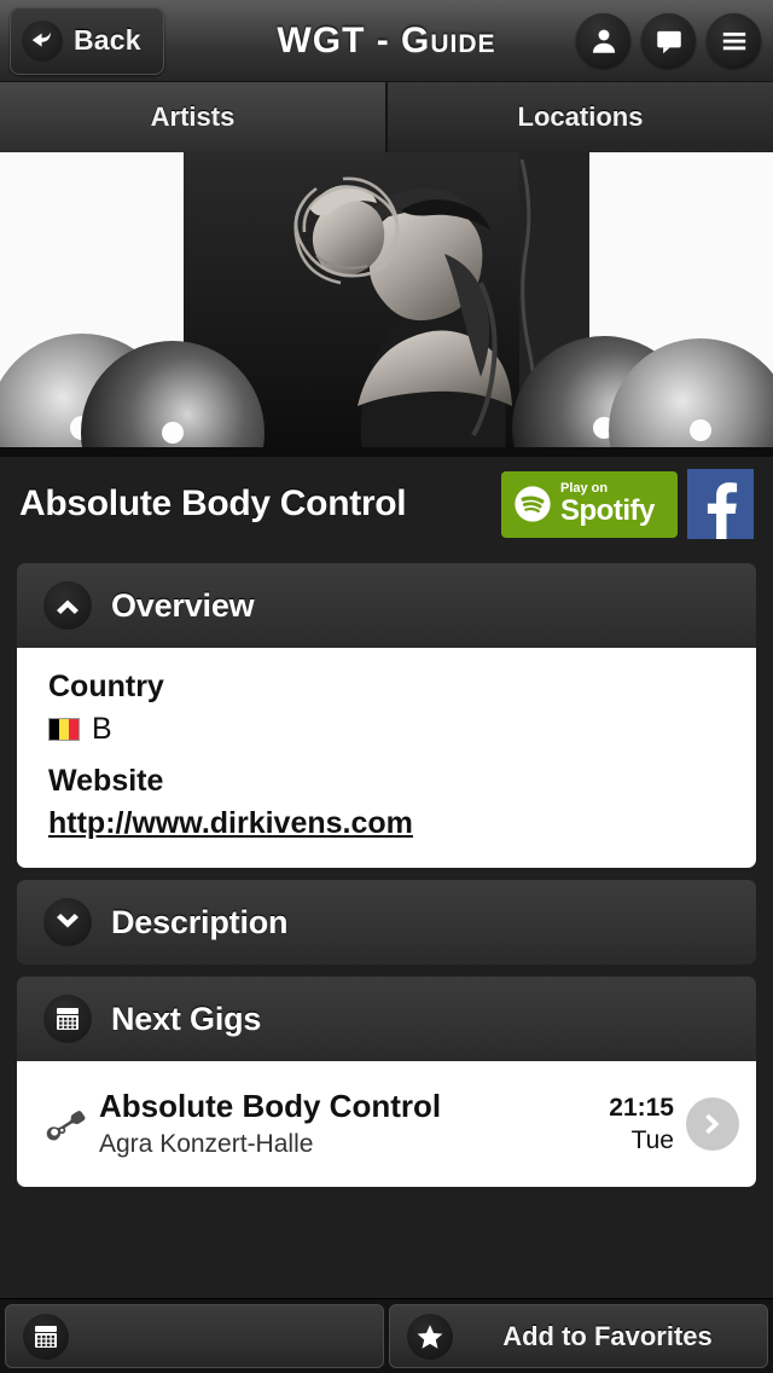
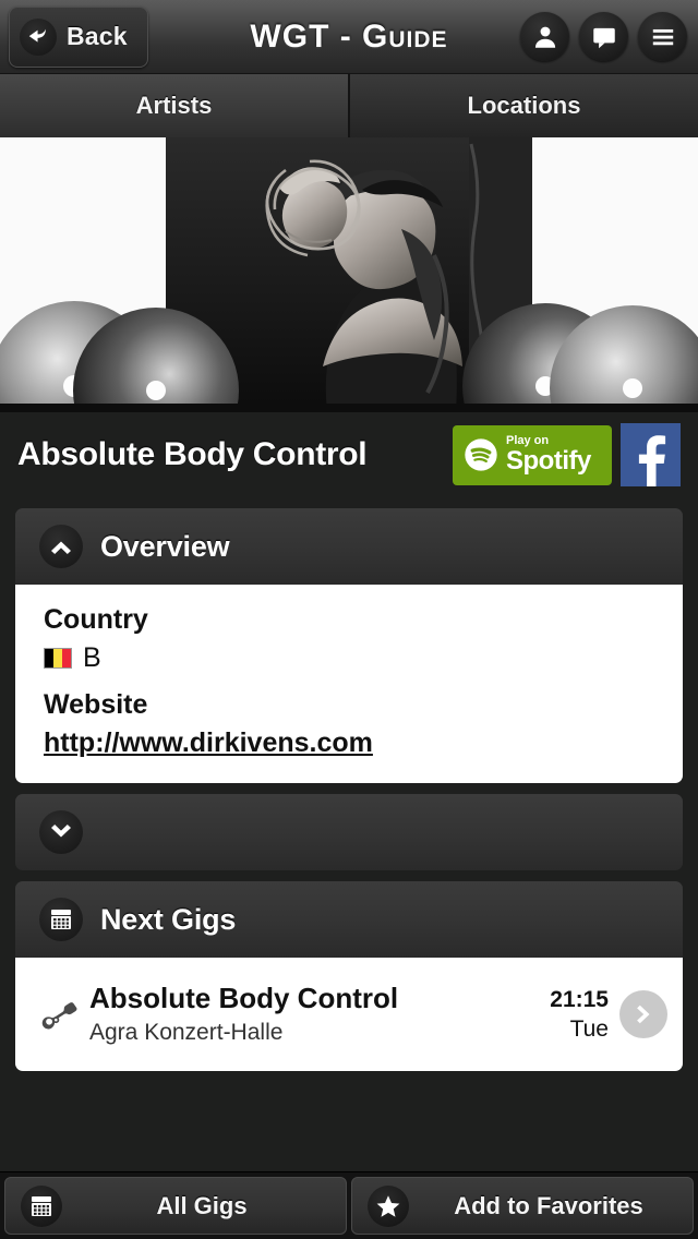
  Back
  WGT - Guide
  Artists
  Locations
  Absolute Body Control
  Play on
  Spotify
  Overview
  Country
  B
  Website
  http://www.dirkivens.com
- Description
  Next Gigs
  Absolute Body Control
  Agra Konzert-Halle
  21:15
  Tue
+ All Gigs
  Add to Favorites
